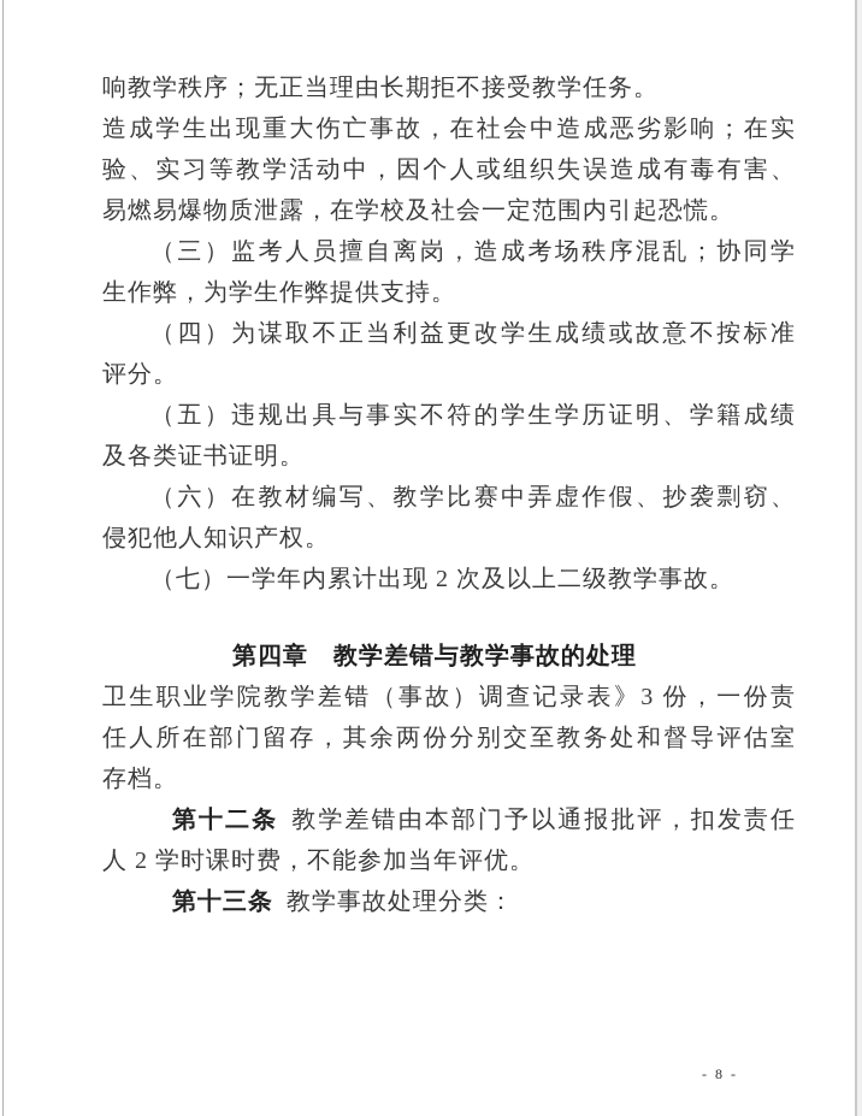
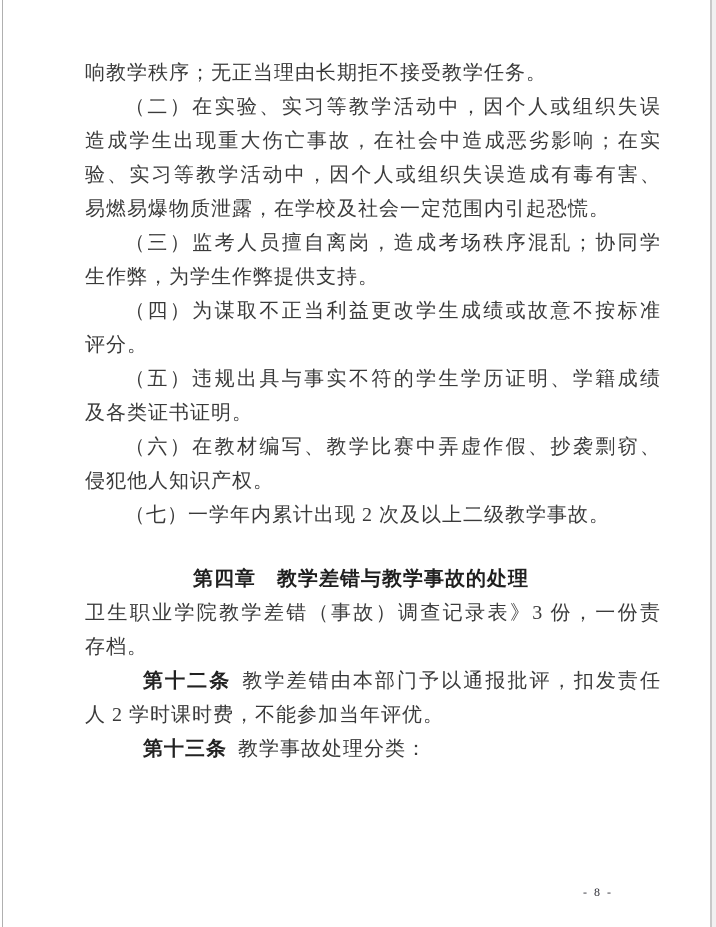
  响教学秩序；无正当理由长期拒不接受教学任务。
+ （二）在实验、实习等教学活动中，因个人或组织失误
  造成学生出现重大伤亡事故，在社会中造成恶劣影响；在实
  验、实习等教学活动中，因个人或组织失误造成有毒有害、
  易燃易爆物质泄露，在学校及社会一定范围内引起恐慌。
  （三）监考人员擅自离岗，造成考场秩序混乱；协同学
  生作弊，为学生作弊提供支持。
  （四）为谋取不正当利益更改学生成绩或故意不按标准
  评分。
  （五）违规出具与事实不符的学生学历证明、学籍成绩
  及各类证书证明。
  （六）在教材编写、教学比赛中弄虚作假、抄袭剽窃、
  侵犯他人知识产权。
  （七）一学年内累计出现 2 次及以上二级教学事故。
  第四章 教学差错与教学事故的处理
  卫生职业学院教学差错（事故）调查记录表》3 份，一份责
- 任人所在部门留存，其余两份分别交至教务处和督导评估室
  存档。
  第十二条 教学差错由本部门予以通报批评，扣发责任
  人 2 学时课时费，不能参加当年评优。
  第十三条 教学事故处理分类：
  - 8 -
